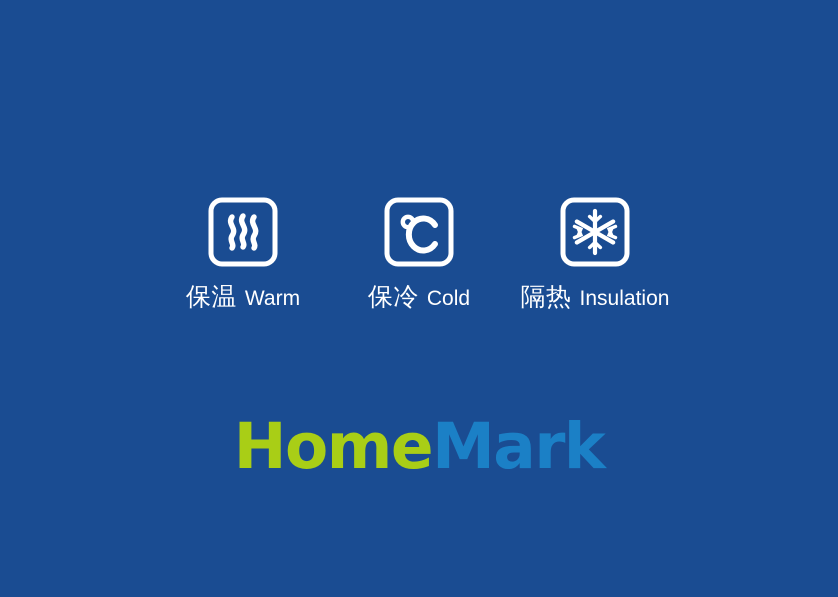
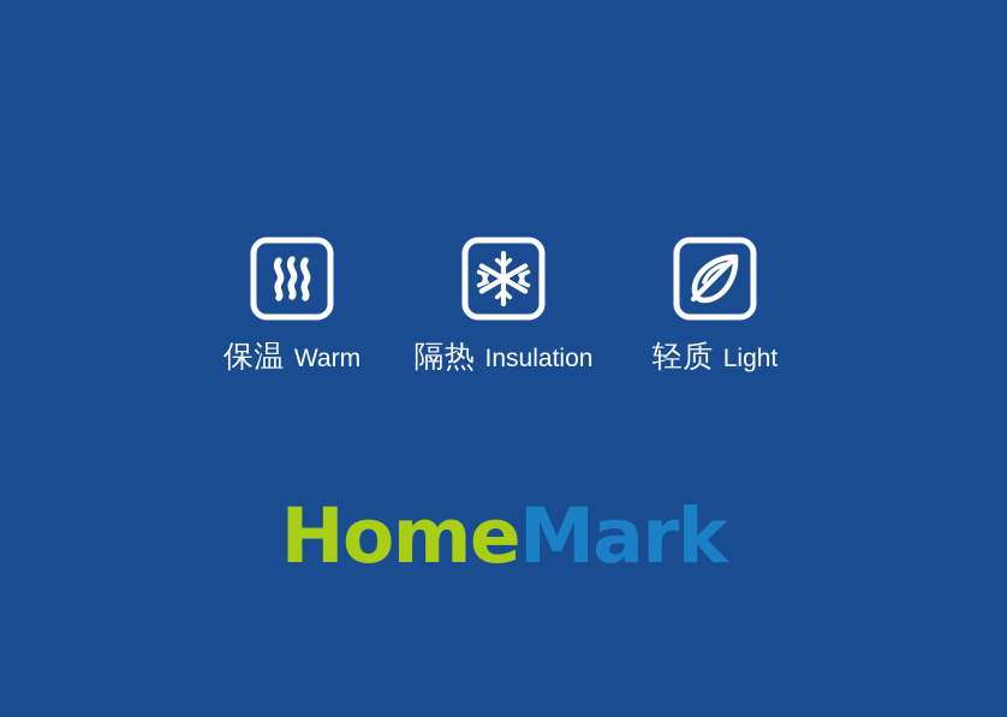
  保温
  Warm
- 保冷
- Cold
  隔热
  Insulation
+ 轻质
+ Light
  HomeMark
